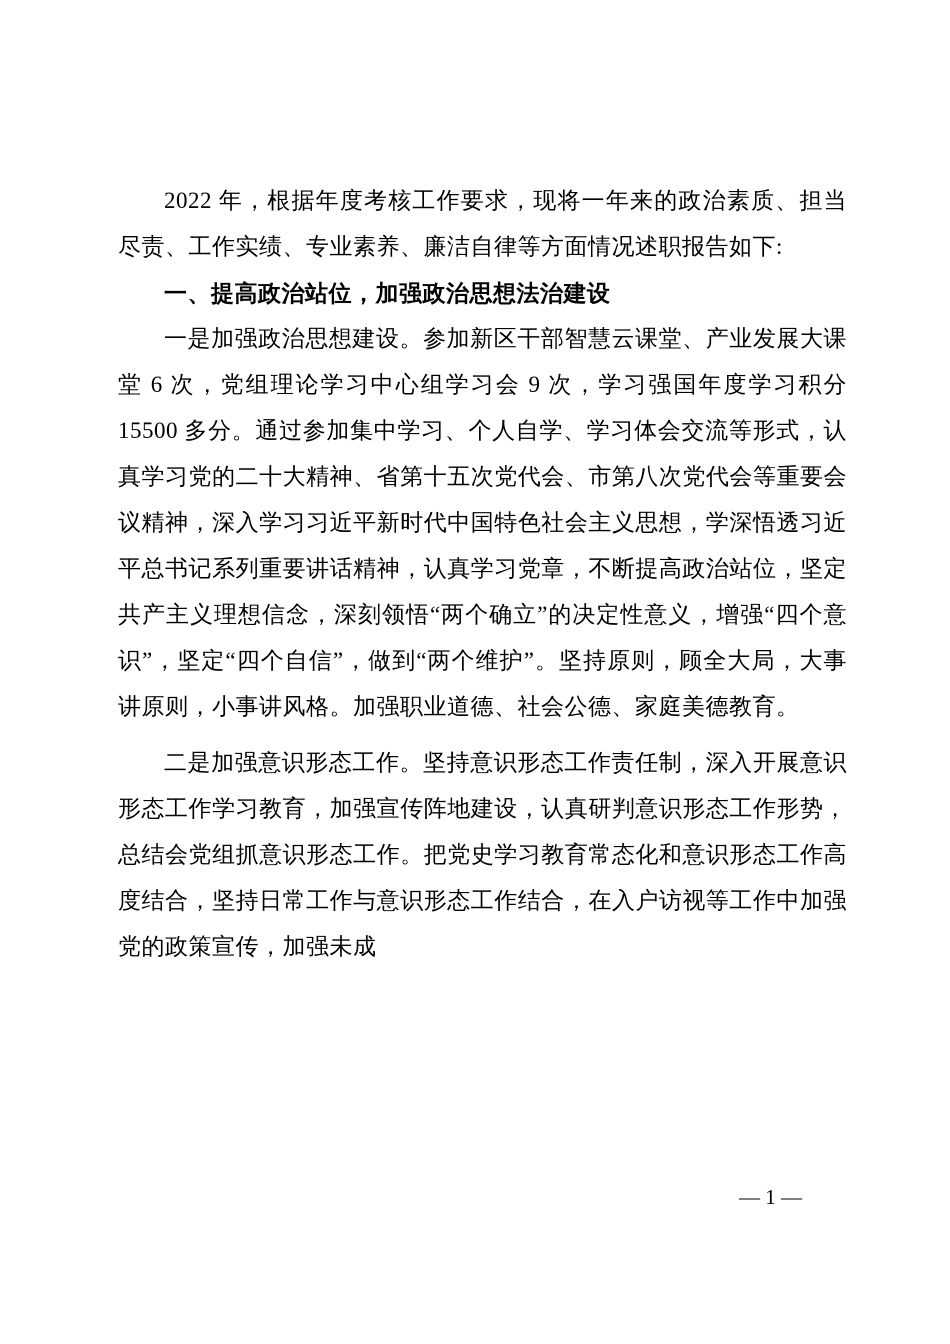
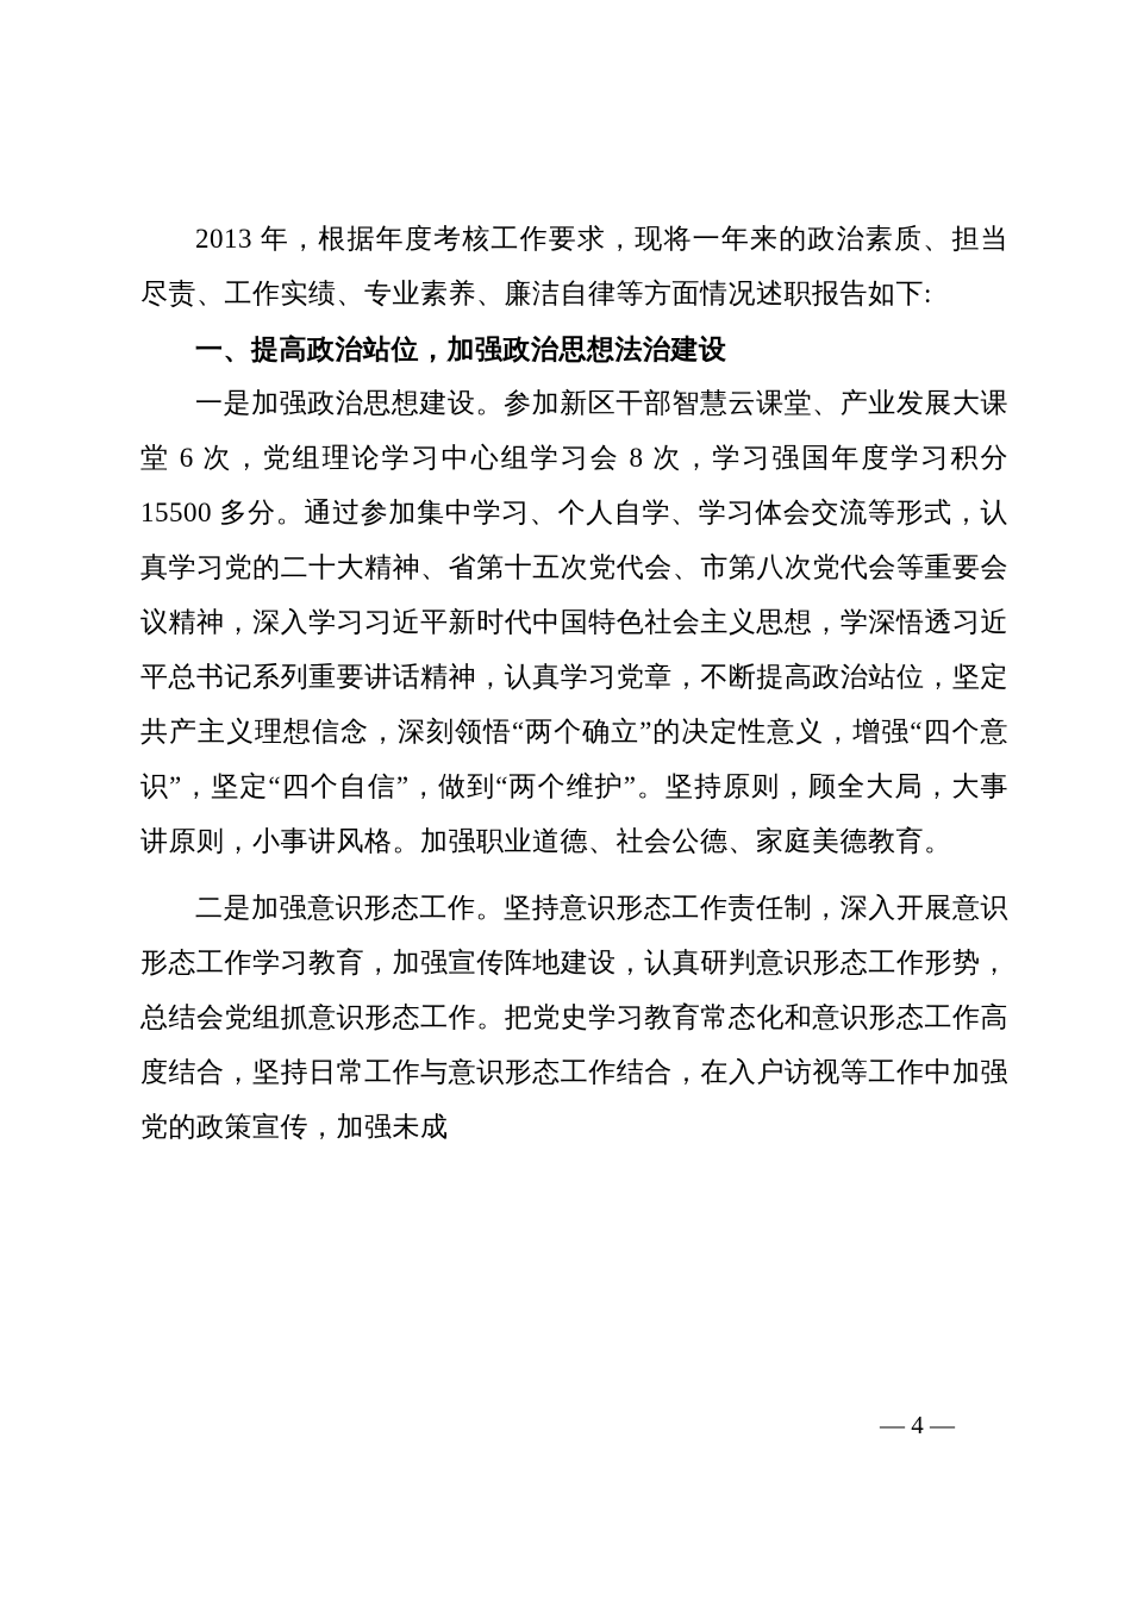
- 2022 年，根据年度考核工作要求，现将一年来的政治素质、担当尽责、工作实绩、专业素养、廉洁自律等方面情况述职报告如下:
+ 2013 年，根据年度考核工作要求，现将一年来的政治素质、担当尽责、工作实绩、专业素养、廉洁自律等方面情况述职报告如下:
  一、提高政治站位，加强政治思想法治建设
- 一是加强政治思想建设。参加新区干部智慧云课堂、产业发展大课堂 6 次，党组理论学习中心组学习会 9 次，学习强国年度学习积分 15500 多分。通过参加集中学习、个人自学、学习体会交流等形式，认真学习党的二十大精神、省第十五次党代会、市第八次党代会等重要会议精神，深入学习习近平新时代中国特色社会主义思想，学深悟透习近平总书记系列重要讲话精神，认真学习党章，不断提高政治站位，坚定共产主义理想信念，深刻领悟“两个确立”的决定性意义，增强“四个意识”，坚定“四个自信”，做到“两个维护”。坚持原则，顾全大局，大事讲原则，小事讲风格。加强职业道德、社会公德、家庭美德教育。
+ 一是加强政治思想建设。参加新区干部智慧云课堂、产业发展大课堂 6 次，党组理论学习中心组学习会 8 次，学习强国年度学习积分 15500 多分。通过参加集中学习、个人自学、学习体会交流等形式，认真学习党的二十大精神、省第十五次党代会、市第八次党代会等重要会议精神，深入学习习近平新时代中国特色社会主义思想，学深悟透习近平总书记系列重要讲话精神，认真学习党章，不断提高政治站位，坚定共产主义理想信念，深刻领悟“两个确立”的决定性意义，增强“四个意识”，坚定“四个自信”，做到“两个维护”。坚持原则，顾全大局，大事讲原则，小事讲风格。加强职业道德、社会公德、家庭美德教育。
  二是加强意识形态工作。坚持意识形态工作责任制，深入开展意识形态工作学习教育，加强宣传阵地建设，认真研判意识形态工作形势，总结会党组抓意识形态工作。把党史学习教育常态化和意识形态工作高度结合，坚持日常工作与意识形态工作结合，在入户访视等工作中加强党的政策宣传，加强未成
- — 1 —
+ — 4 —
